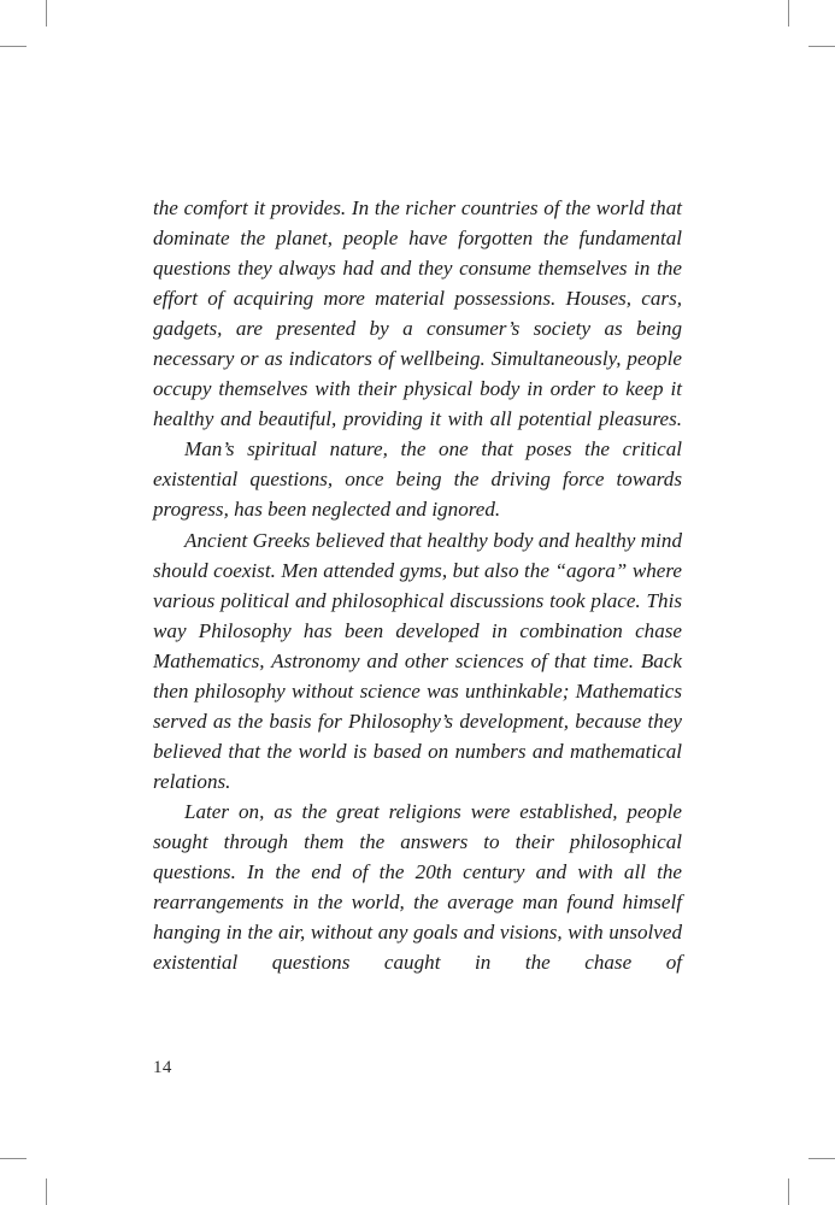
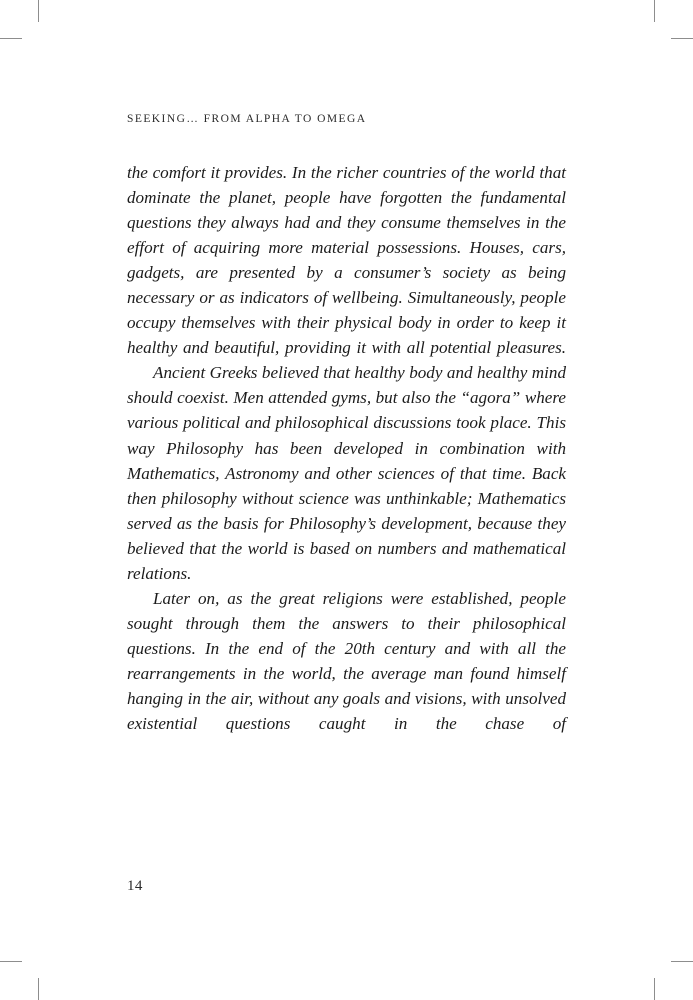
+ SEEKING… FROM ALPHA TO OMEGA
  the comfort it provides. In the richer countries of the world that dominate the planet, people have forgotten the fundamental questions they always had and they consume themselves in the effort of acquiring more material possessions. Houses, cars, gadgets, are presented by a consumer’s society as being necessary or as indicators of wellbeing. Simultaneously, people occupy themselves with their physical body in order to keep it healthy and beautiful, providing it with all potential pleasures.
- Man’s spiritual nature, the one that poses the critical existential questions, once being the driving force towards progress, has been neglected and ignored.
- Ancient Greeks believed that healthy body and healthy mind should coexist. Men attended gyms, but also the “agora” where various political and philosophical discussions took place. This way Philosophy has been developed in combination chase Mathematics, Astronomy and other sciences of that time. Back then philosophy without science was unthinkable; Mathematics served as the basis for Philosophy’s development, because they believed that the world is based on numbers and mathematical relations.
+ Ancient Greeks believed that healthy body and healthy mind should coexist. Men attended gyms, but also the “agora” where various political and philosophical discussions took place. This way Philosophy has been developed in combination with Mathematics, Astronomy and other sciences of that time. Back then philosophy without science was unthinkable; Mathematics served as the basis for Philosophy’s development, because they believed that the world is based on numbers and mathematical relations.
  Later on, as the great religions were established, people sought through them the answers to their philosophical questions. In the end of the 20th century and with all the rearrangements in the world, the average man found himself hanging in the air, without any goals and visions, with unsolved existential questions caught in the chase of
  14
